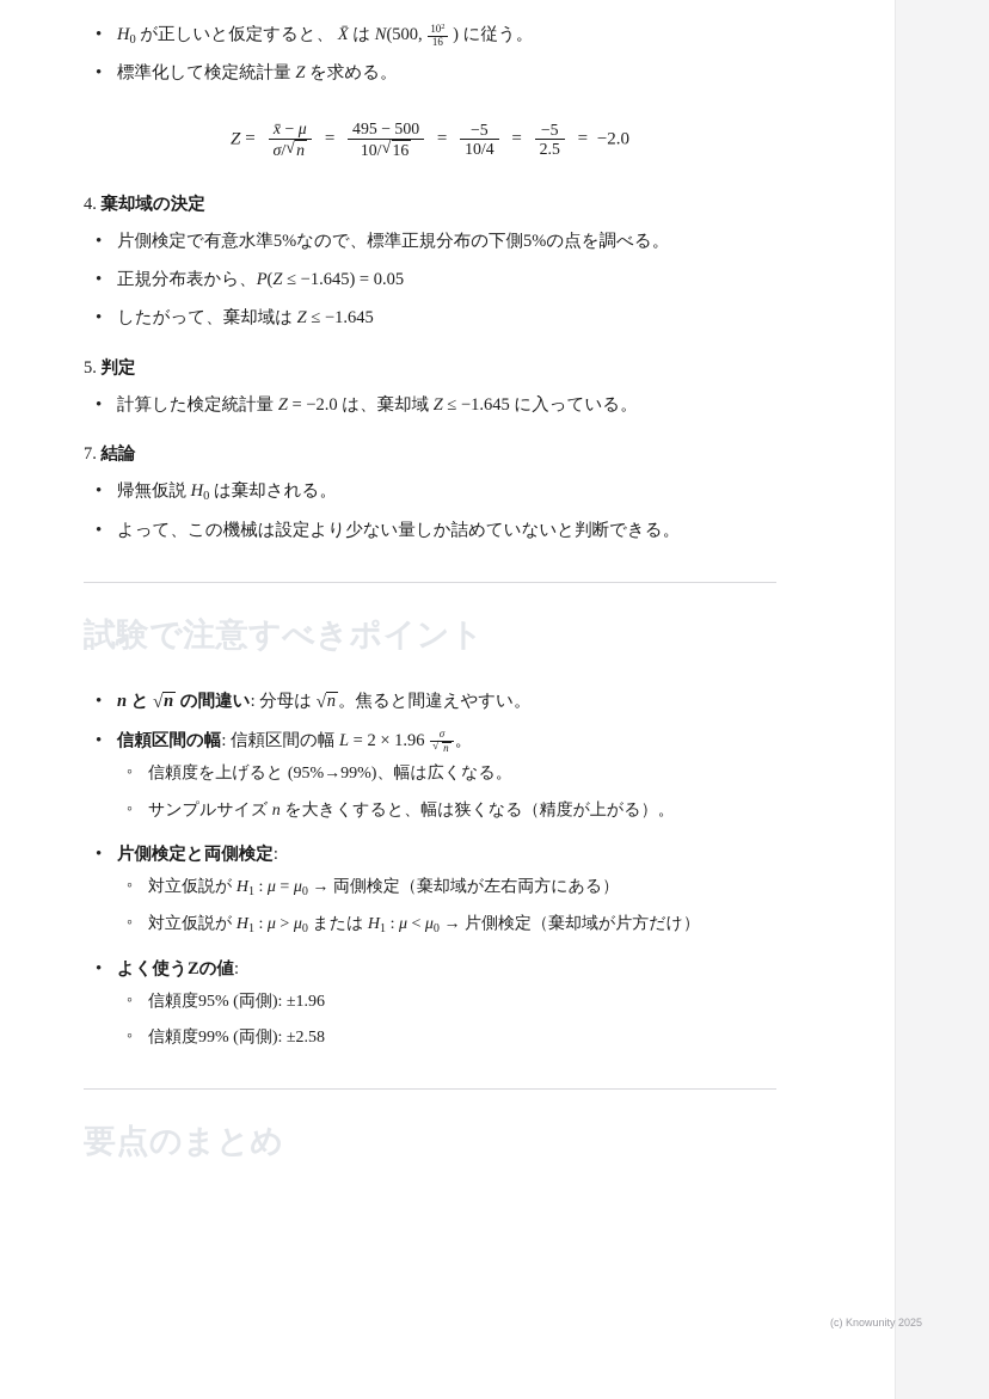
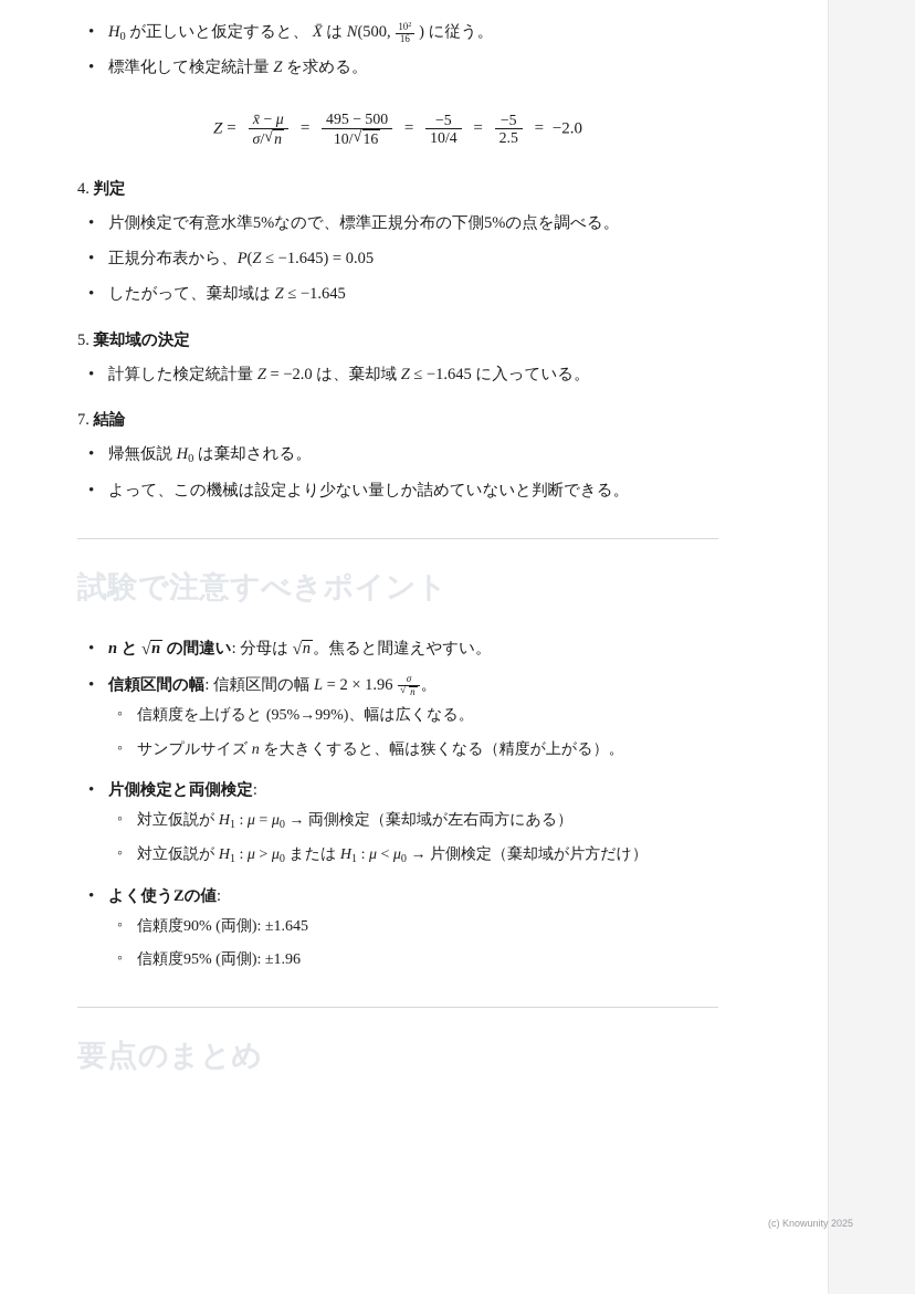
  H0 が正しいと仮定すると、 X̄ は N(500,
  16
  ) に従う。
  標準化して検定統計量 Z を求める。
  Z =
  x̄ − μ
  σ/ n
  =
  495 − 500
  10/ 16
  =
  −5
  10/4
  =
  −5
  2.5
  = −2.0
- 4. 棄却域の決定
+ 4. 判定
  片側検定で有意水準5%なので、標準正規分布の下側5%の点を調べる。
  正規分布表から、P(Z ≤ −1.645) = 0.05
  したがって、棄却域は Z ≤ −1.645
- 5. 判定
+ 5. 棄却域の決定
  計算した検定統計量 Z = −2.0 は、棄却域 Z ≤ −1.645 に入っている。
  7. 結論
  帰無仮説 H0 は棄却される。
  よって、この機械は設定より少ない量しか詰めていないと判断できる。
  試験で注意すべきポイント
  n と n の間違い: 分母は n 。焦ると間違えやすい。
  信頼区間の幅: 信頼区間の幅 L = 2 × 1.96
  σ
  n
  。
  信頼度を上げると (95%→99%)、幅は広くなる。
  サンプルサイズ n を大きくすると、幅は狭くなる（精度が上がる）。
  片側検定と両側検定:
  対立仮説が H1 : μ = μ0 → 両側検定（棄却域が左右両方にある）
  対立仮説が H1 : μ > μ0 または H1 : μ < μ0 → 片側検定（棄却域が片方だけ）
  よく使うZの値:
+ 信頼度90% (両側): ±1.645
  信頼度95% (両側): ±1.96
- 信頼度99% (両側): ±2.58
  要点のまとめ
  (c) Knowunity 2025
